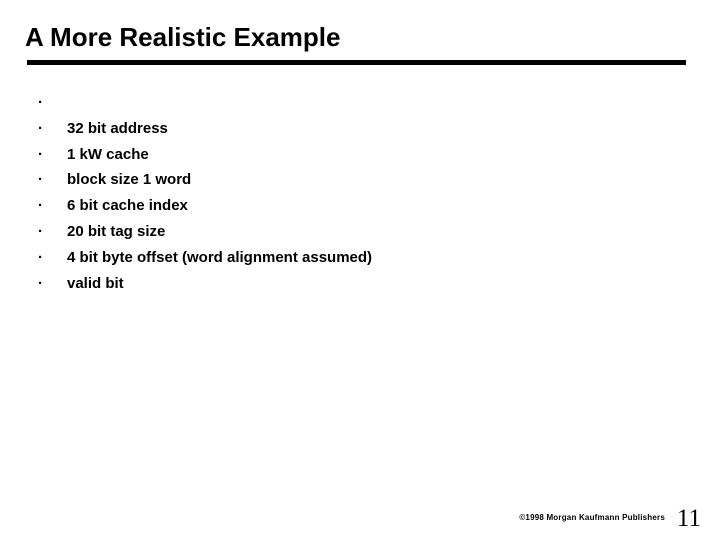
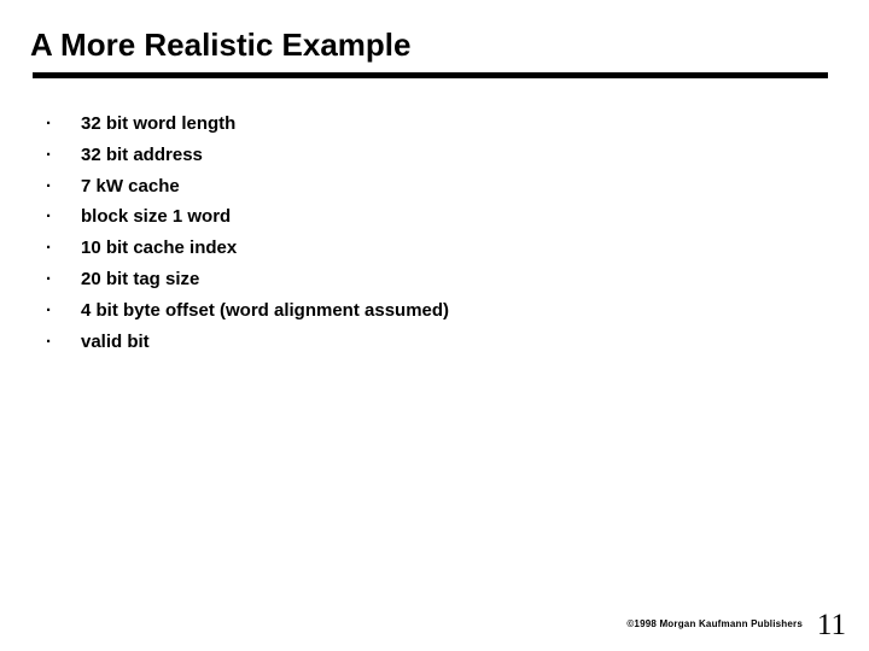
  A More Realistic Example
  ·
+ 32 bit word length
  ·
  32 bit address
  ·
- 1 kW cache
+ 7 kW cache
  ·
  block size 1 word
  ·
- 6 bit cache index
+ 10 bit cache index
  ·
  20 bit tag size
  ·
  4 bit byte offset (word alignment assumed)
  ·
  valid bit
  ©1998 Morgan Kaufmann Publishers
  11
